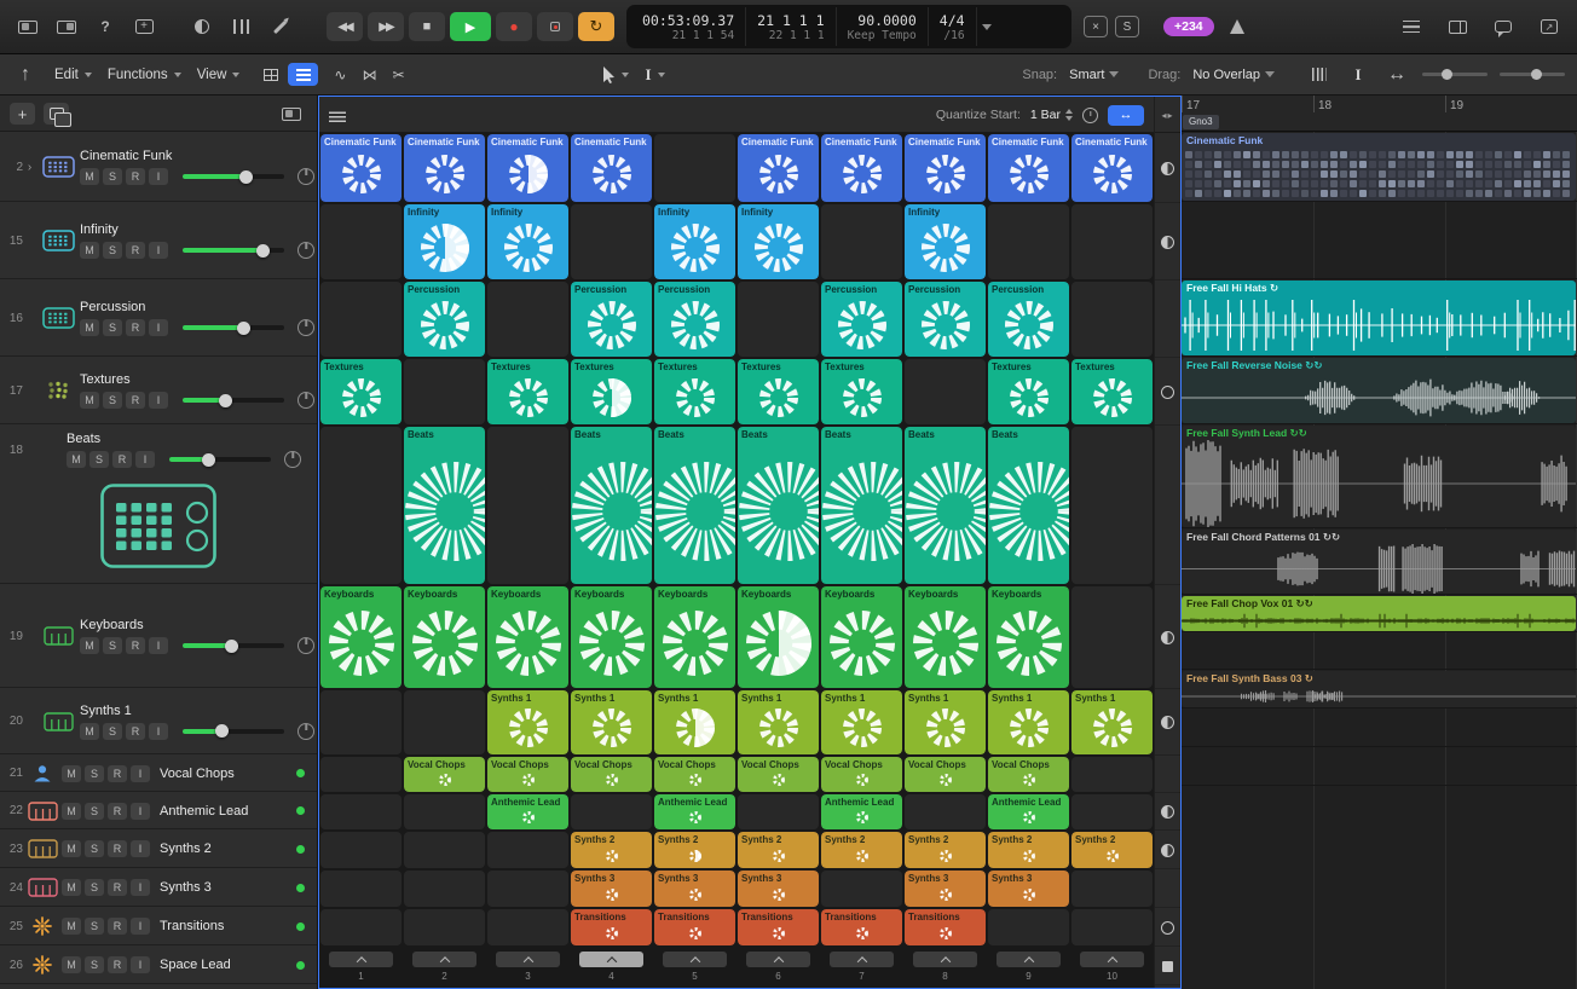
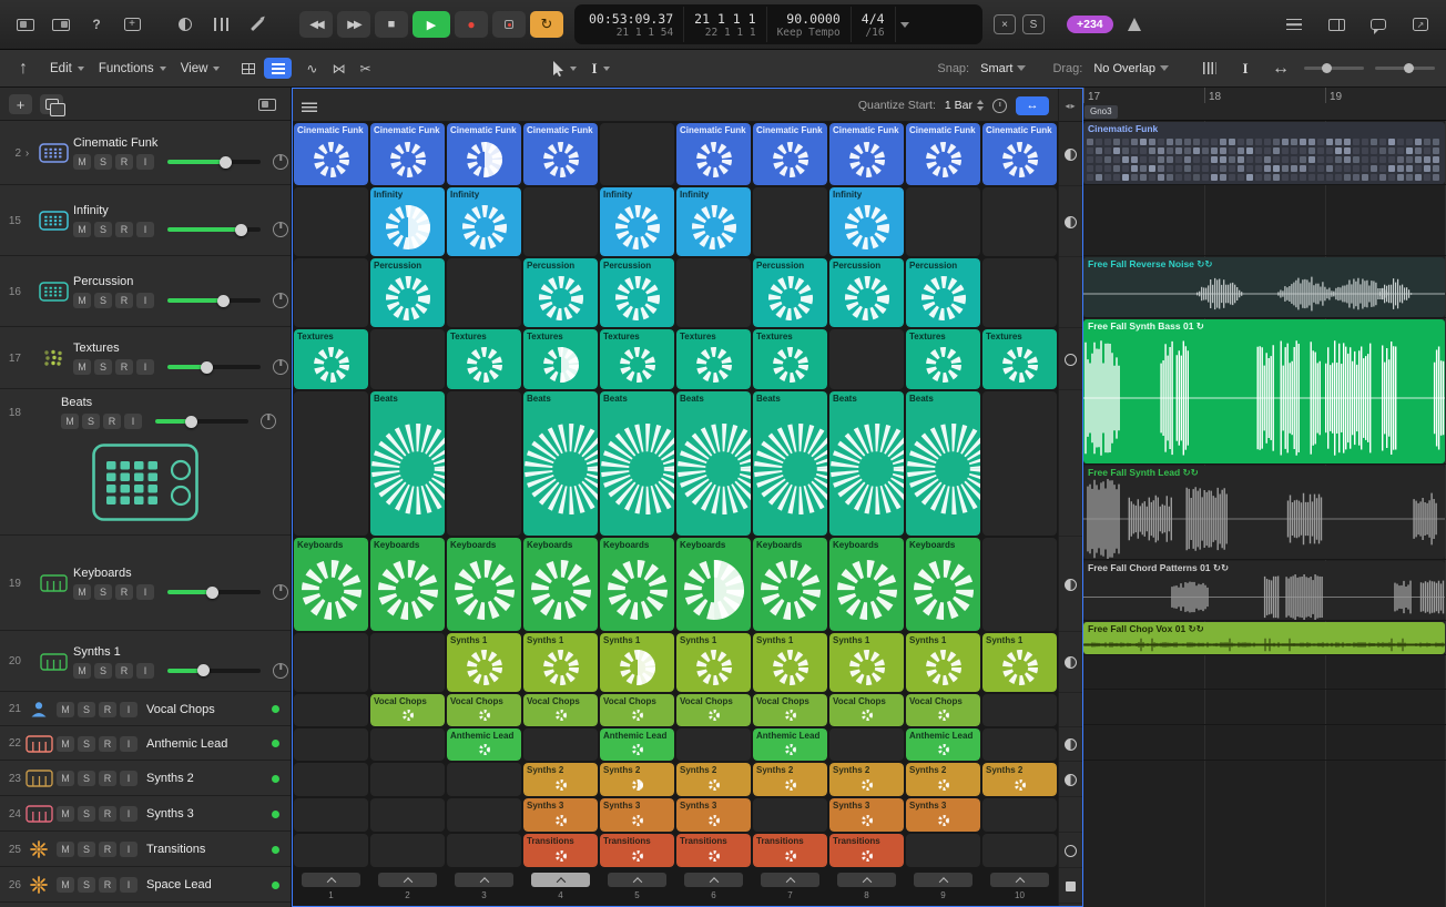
  ?
  +
  ◀◀
  ▶▶
  ■
  ▶
  ●
  ↻
  00:53:09.37
  21 1 1 54
  21 1 1 1
  22 1 1 1
  90.0000
  Keep Tempo
  4/4
  /16
  ×
  S
  +234
  ↗
  ↑
  Edit
  Functions
  View
  ∿
  ⋈
  ✂
  I
  Snap:
  Smart
  Drag:
  No Overlap
  I
  ↔
  +
  2
  ›
  Cinematic Funk
  M
  S
  R
  I
  15
  Infinity
  M
  S
  R
  I
  16
  Percussion
  M
  S
  R
  I
  17
  Textures
  M
  S
  R
  I
  18
  Beats
  M
  S
  R
  I
  19
  Keyboards
  M
  S
  R
  I
  20
  Synths 1
  M
  S
  R
  I
  21
  M
  S
  R
  I
  Vocal Chops
  22
  M
  S
  R
  I
  Anthemic Lead
  23
  M
  S
  R
  I
  Synths 2
  24
  M
  S
  R
  I
  Synths 3
  25
  M
  S
  R
  I
  Transitions
  26
  M
  S
  R
  I
  Space Lead
  Quantize Start:
  1 Bar
  ↔
  Cinematic Funk
  Cinematic Funk
  Cinematic Funk
  Cinematic Funk
  Cinematic Funk
  Cinematic Funk
  Cinematic Funk
  Cinematic Funk
  Cinematic Funk
  Infinity
  Infinity
  Infinity
  Infinity
  Infinity
  Percussion
  Percussion
  Percussion
  Percussion
  Percussion
  Percussion
  Textures
  Textures
  Textures
  Textures
  Textures
  Textures
  Textures
  Textures
  Beats
  Beats
  Beats
  Beats
  Beats
  Beats
  Beats
  Keyboards
  Keyboards
  Keyboards
  Keyboards
  Keyboards
  Keyboards
  Keyboards
  Keyboards
  Keyboards
  Synths 1
  Synths 1
  Synths 1
  Synths 1
  Synths 1
  Synths 1
  Synths 1
  Synths 1
  Vocal Chops
  Vocal Chops
  Vocal Chops
  Vocal Chops
  Vocal Chops
  Vocal Chops
  Vocal Chops
  Vocal Chops
  Anthemic Lead
  Anthemic Lead
  Anthemic Lead
  Anthemic Lead
  Synths 2
  Synths 2
  Synths 2
  Synths 2
  Synths 2
  Synths 2
  Synths 2
  Synths 3
  Synths 3
  Synths 3
  Synths 3
  Synths 3
  Transitions
  Transitions
  Transitions
  Transitions
  Transitions
  1
  2
  3
  4
  5
  6
  7
  8
  9
  10
  ◂▸
  Gno3
  17
  18
  19
  Cinematic Funk
- Free Fall Hi Hats ↻
  Free Fall Reverse Noise ↻↻
+ Free Fall Synth Bass 01 ↻
  Free Fall Synth Lead ↻↻
  Free Fall Chord Patterns 01 ↻↻
  Free Fall Chop Vox 01 ↻↻
- Free Fall Synth Bass 03 ↻
